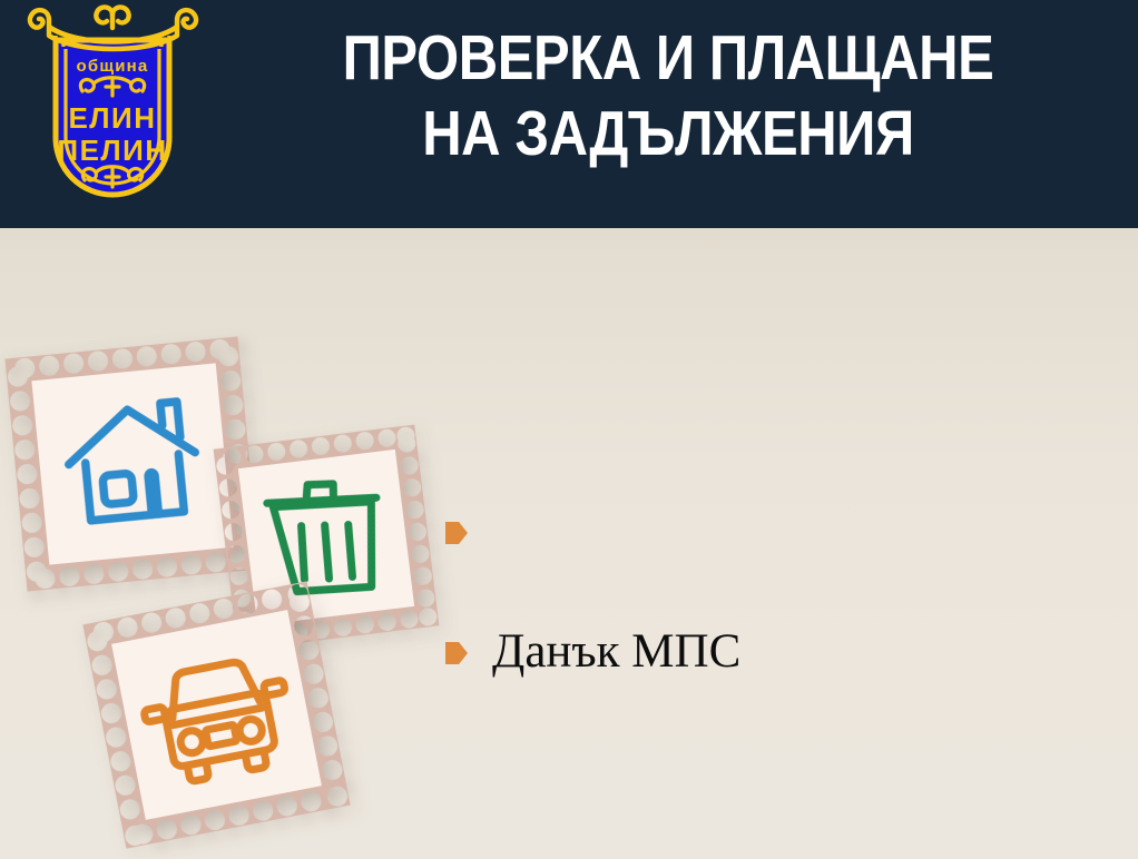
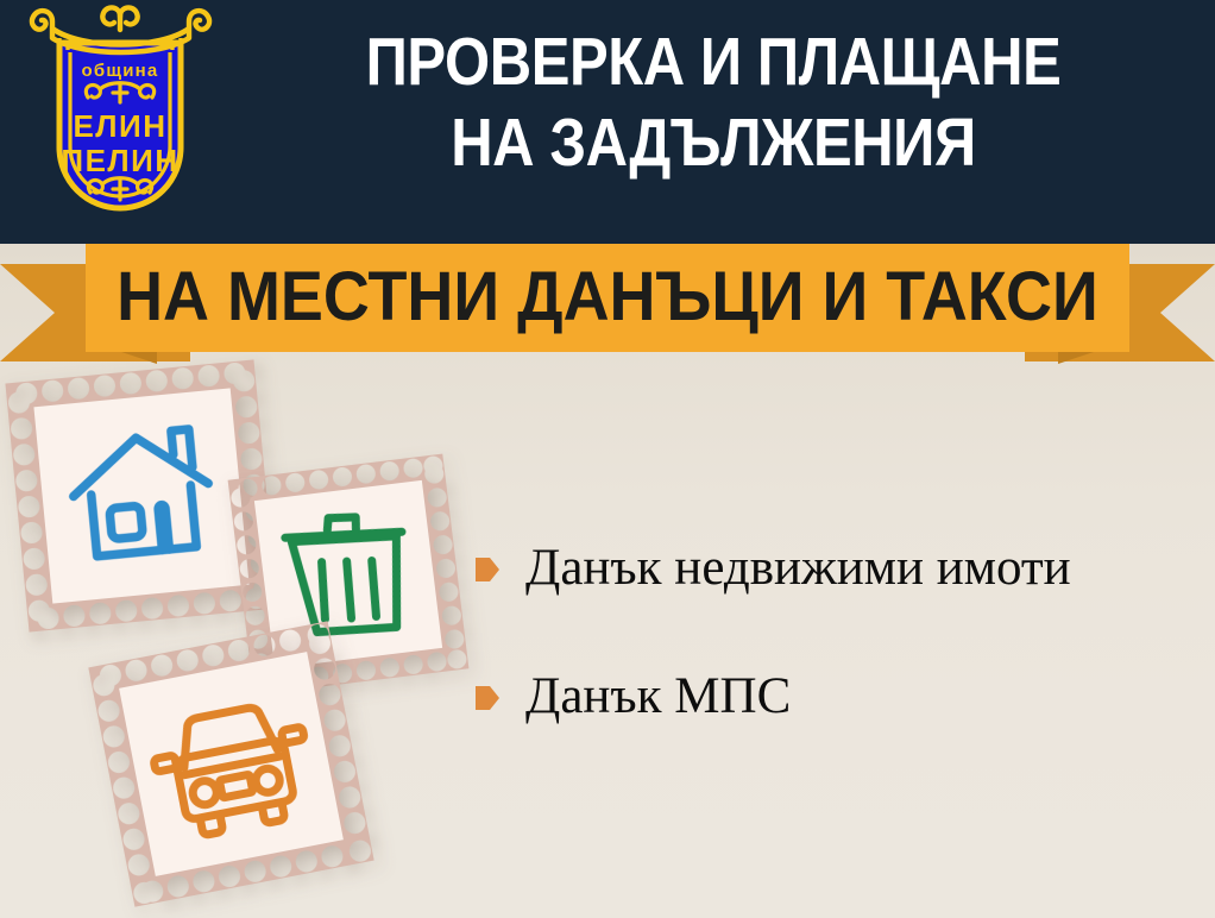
  ПРОВЕРКА И ПЛАЩАНЕ
  НА ЗАДЪЛЖЕНИЯ
  община
  ЕЛИН
  ПЕЛИН
+ НА МЕСТНИ ДАНЪЦИ И ТАКСИ
+ Данък недвижими имоти
  Данък МПС
